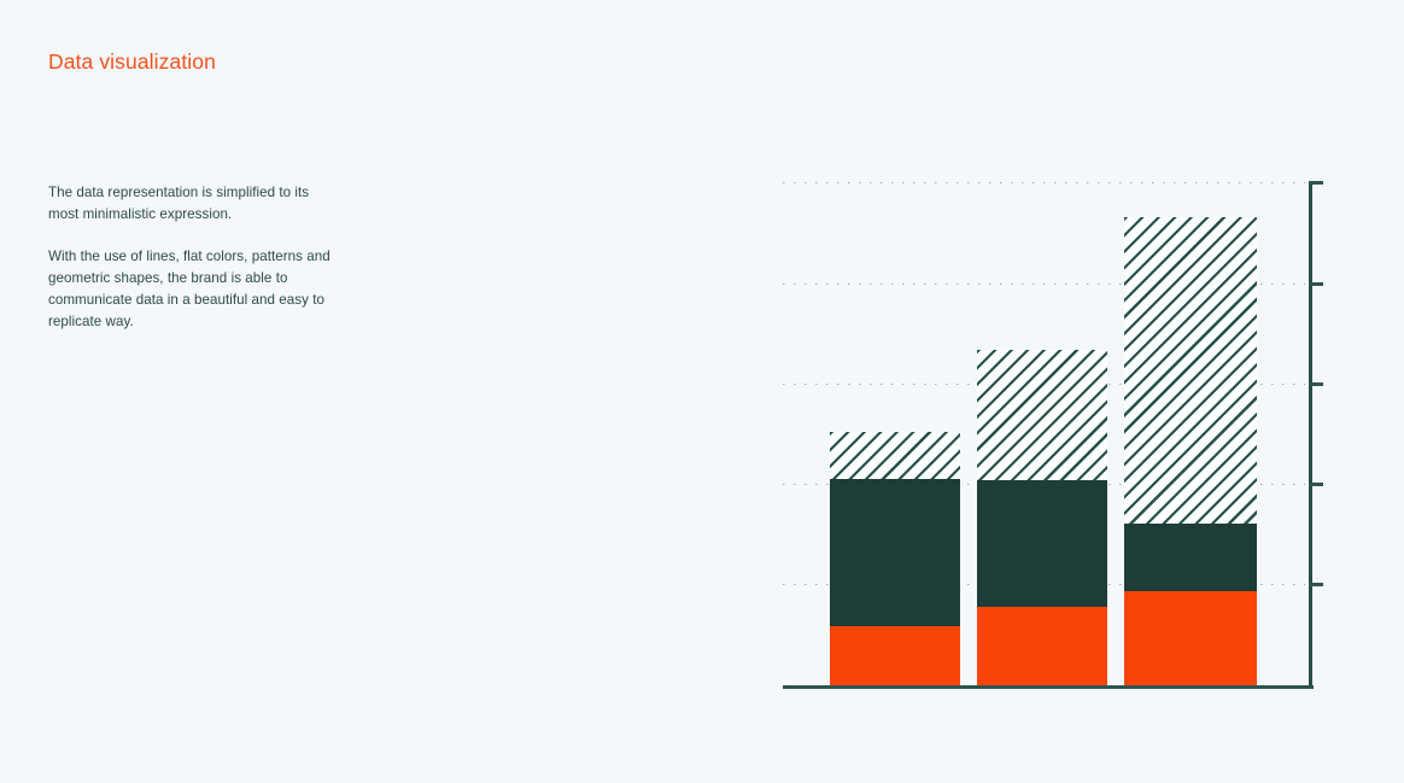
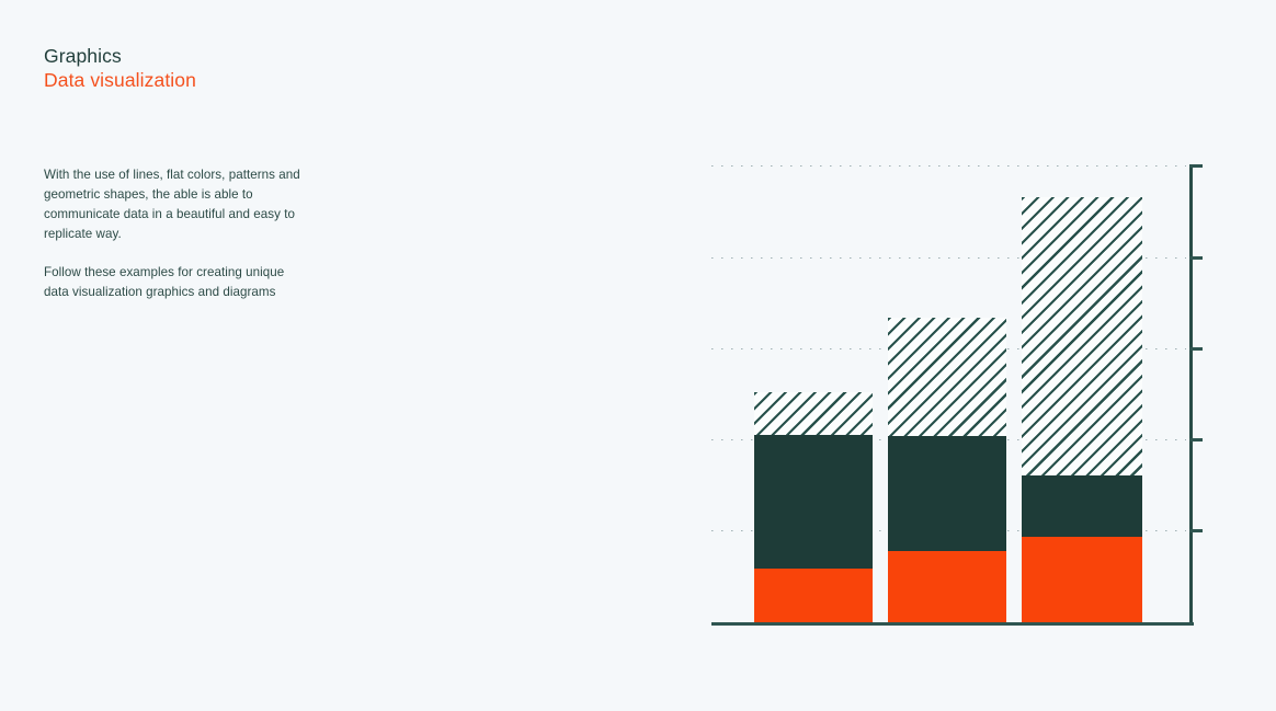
+ Graphics
  Data visualization
- The data representation is simplified to its most minimalistic expression.
- With the use of lines, flat colors, patterns and geometric shapes, the brand is able to communicate data in a beautiful and easy to replicate way.
+ With the use of lines, flat colors, patterns and geometric shapes, the able is able to communicate data in a beautiful and easy to replicate way.
+ Follow these examples for creating unique data visualization graphics and diagrams
